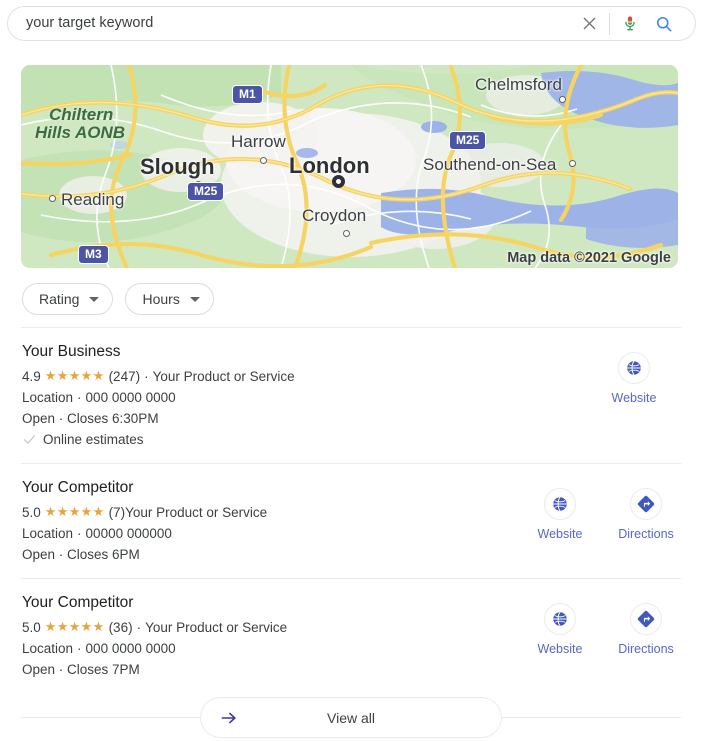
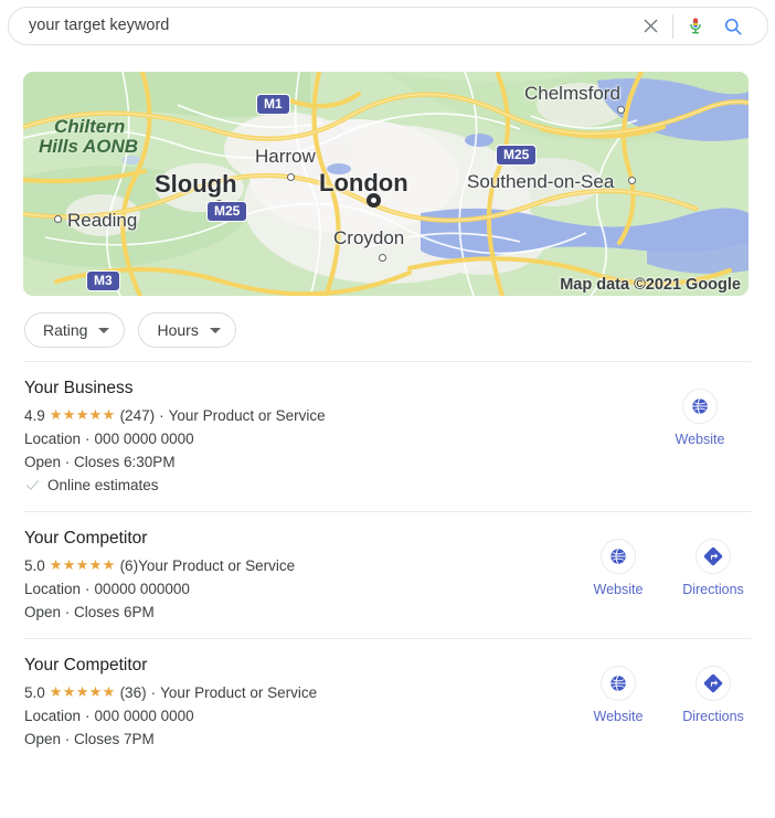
  your target keyword
  Chiltern
  Hills AONB
  Harrow
  Slough
  Reading
  London
  Croydon
  Chelmsford
  Southend-on-Sea
  M1
  M25
  M3
  M25
  Map data ©2021 Google
  Rating
  Hours
  Your Business
  4.9
  ★★★★★
  (247)
  ·
  Your Product or Service
  Location
  ·
  000 0000 0000
  Open · Closes 6:30PM
  Online estimates
  Website
  Your Competitor
  5.0
  ★★★★★
- (7)
+ (6)
  Your Product or Service
  Location
  ·
  00000 000000
  Open · Closes 6PM
  Website
  Directions
  Your Competitor
  5.0
  ★★★★★
  (36)
  ·
  Your Product or Service
  Location
  ·
  000 0000 0000
  Open · Closes 7PM
  Website
  Directions
- View all
